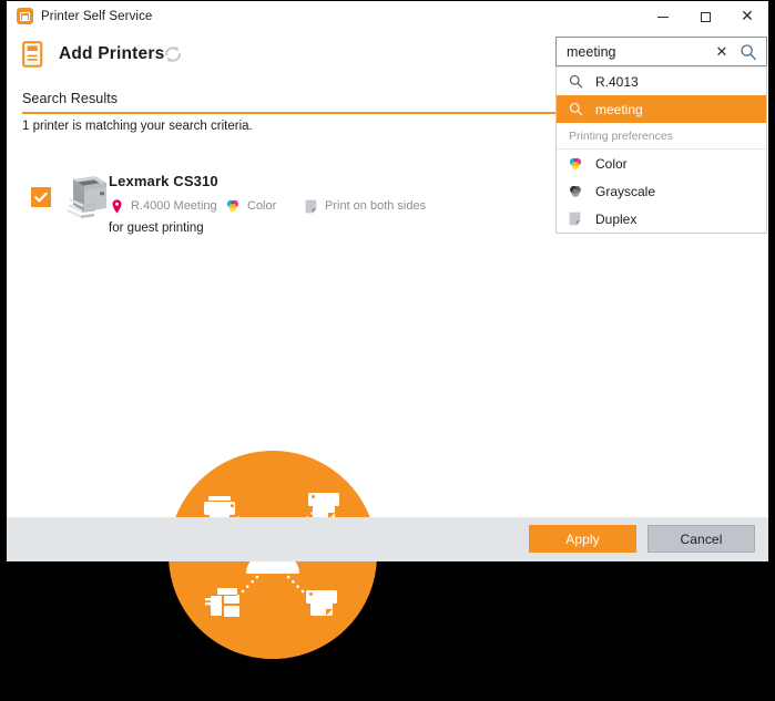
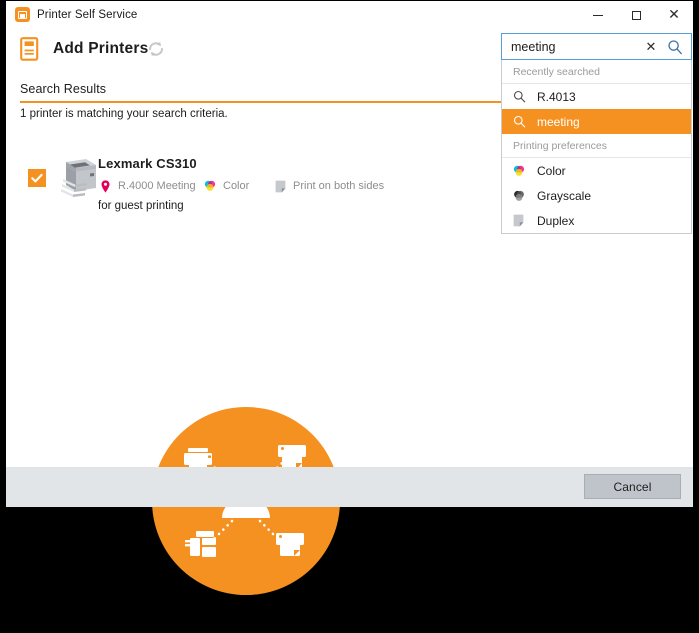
  Printer Self Service
  ✕
  Add Printers
  Search Results
  1 printer is matching your search criteria.
  Lexmark CS310
  R.4000 Meeting
  Color
  Print on both sides
  for guest printing
- Apply
  Cancel
  meeting
  ✕
+ Recently searched
  R.4013
  meeting
  Printing preferences
  Color
  Grayscale
  Duplex
